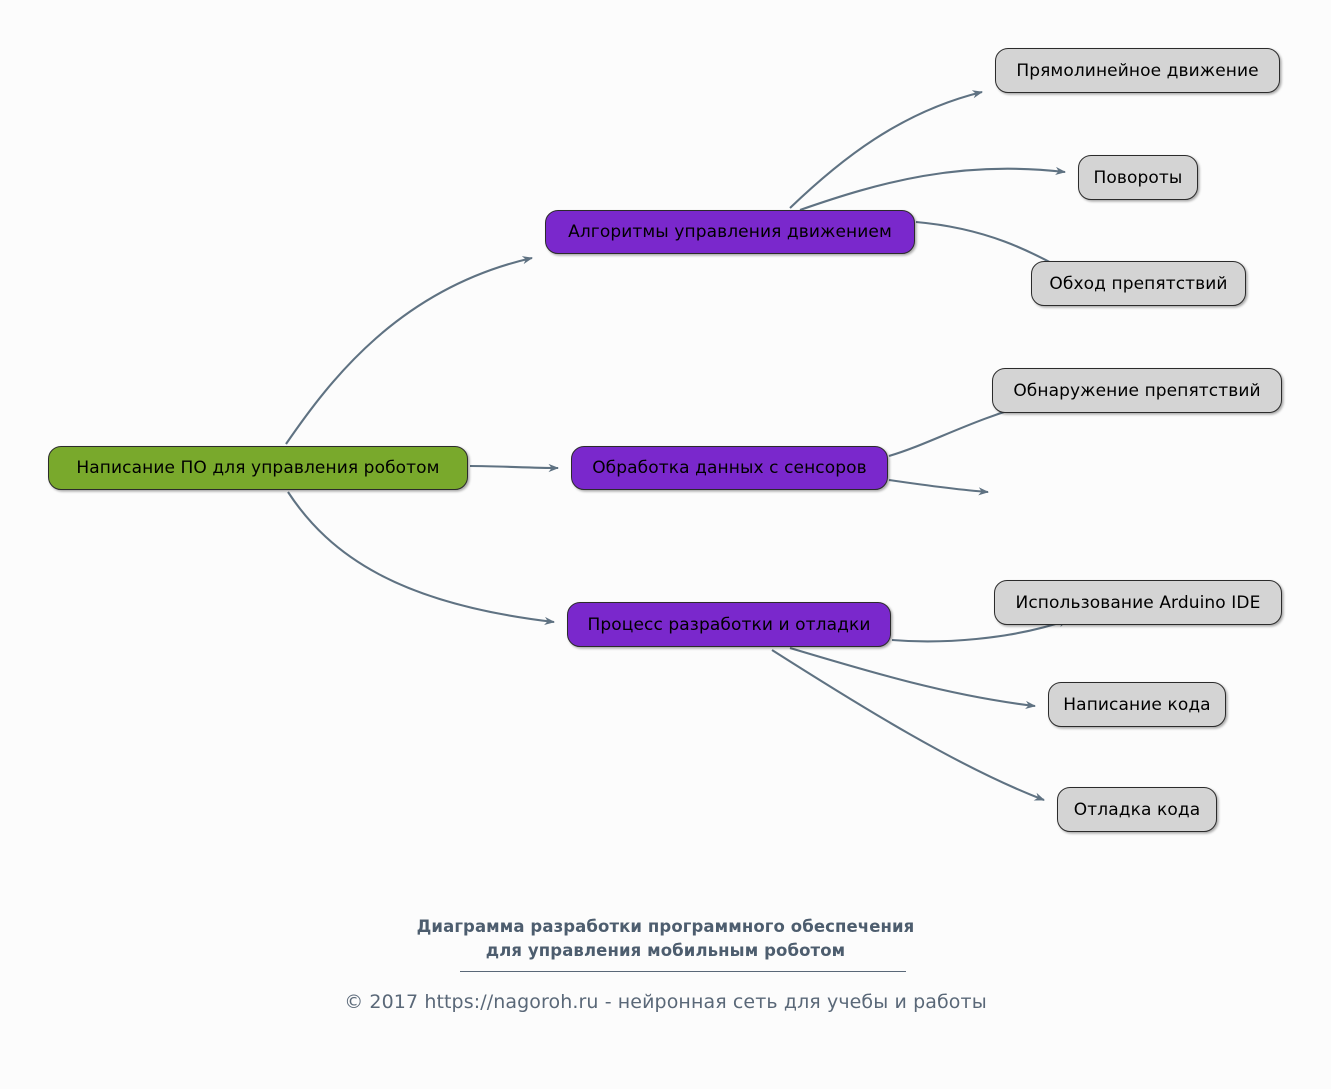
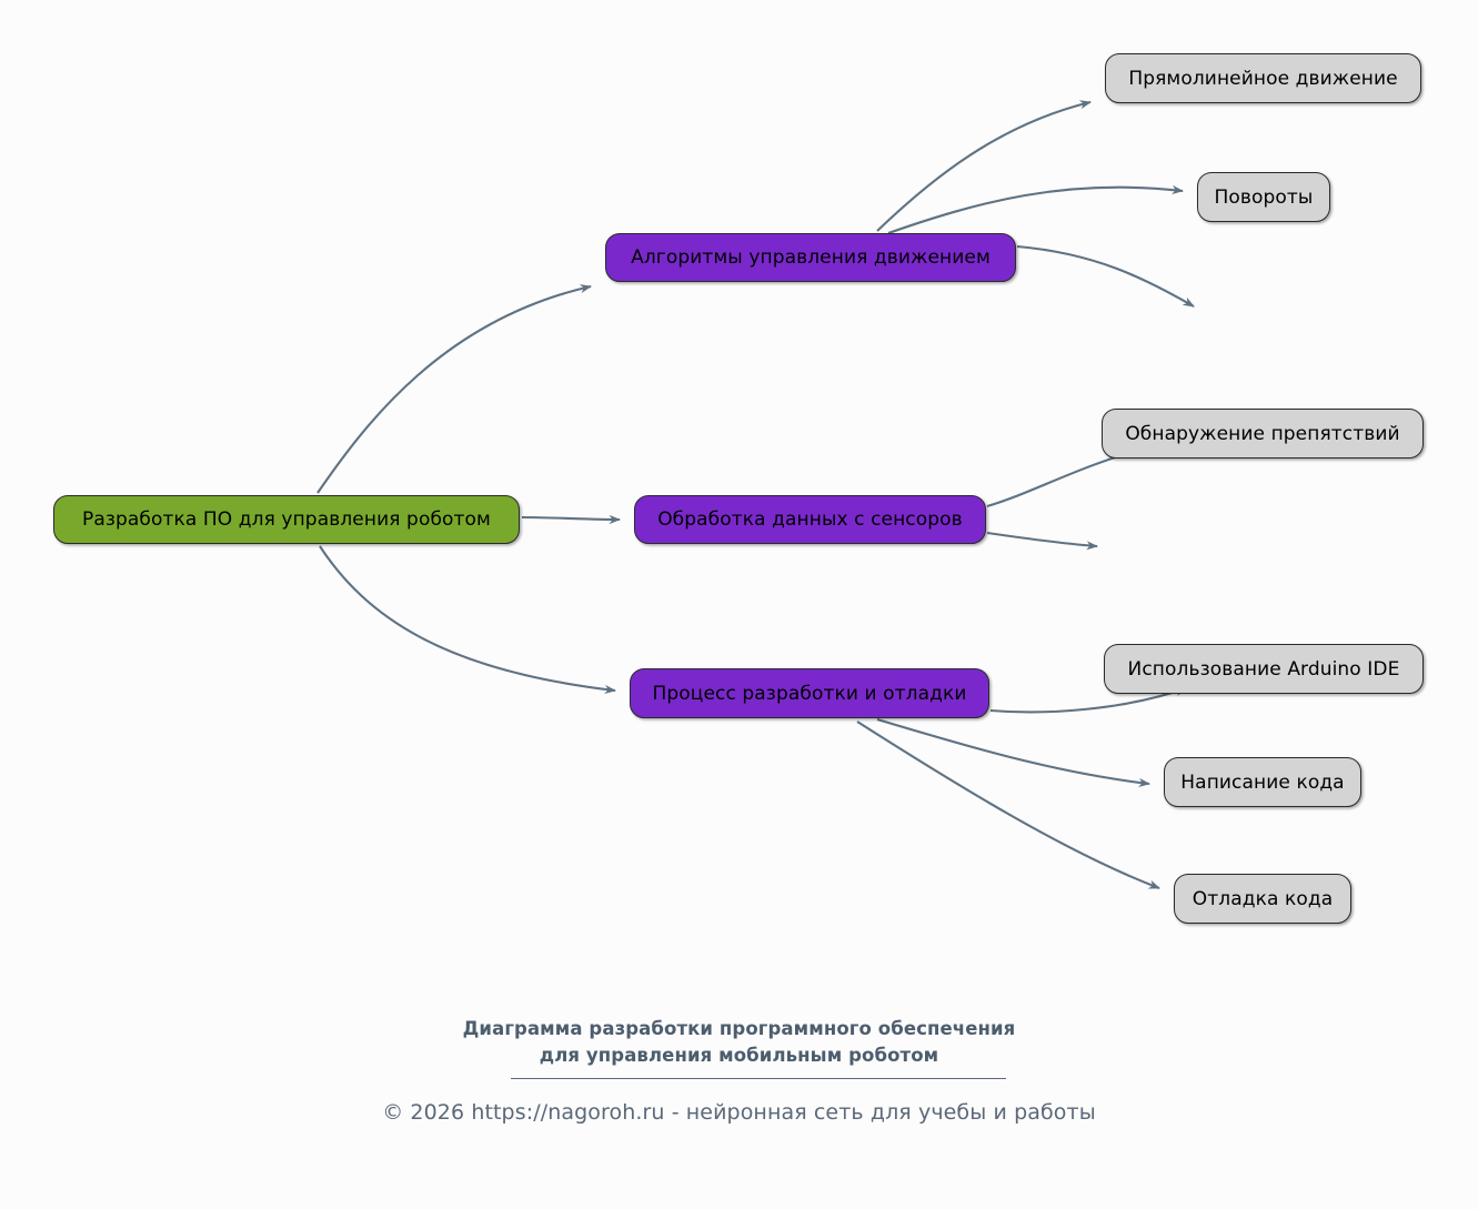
- Написание ПО для управления роботом
+ Разработка ПО для управления роботом
  Алгоритмы управления движением
  Прямолинейное движение
  Повороты
- Обход препятствий
  Обработка данных с сенсоров
  Обнаружение препятствий
  Процесс разработки и отладки
  Использование Arduino IDE
  Написание кода
  Отладка кода
  Диаграмма разработки программного обеспечения
  для управления мобильным роботом
- © 2017 https://nagoroh.ru - нейронная сеть для учебы и работы
+ © 2026 https://nagoroh.ru - нейронная сеть для учебы и работы
